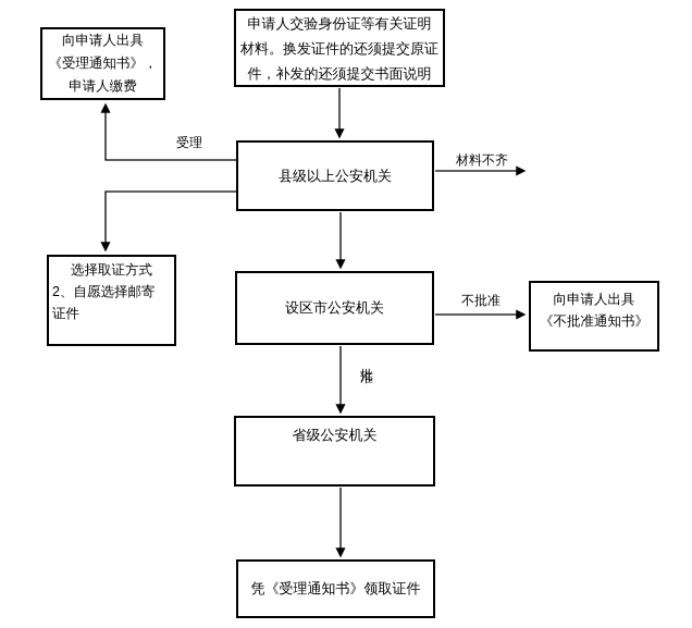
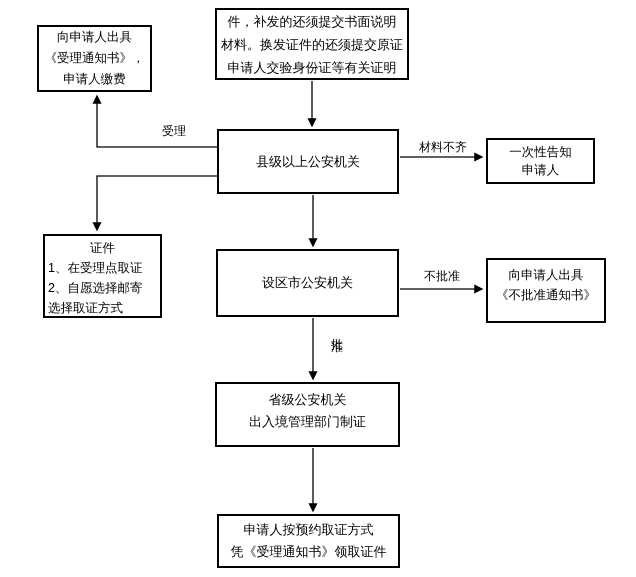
- 申请人交验身份证等有关证明
+ 件，补发的还须提交书面说明
  材料。换发证件的还须提交原证
- 件，补发的还须提交书面说明
+ 申请人交验身份证等有关证明
  向申请人出具
  《受理通知书》，
  申请人缴费
  县级以上公安机关
+ 一次性告知
+ 申请人
- 选择取证方式
+ 证件
+ 1、在受理点取证
  2、自愿选择邮寄
- 证件
+ 选择取证方式
  设区市公安机关
  向申请人出具
  《不批准通知书》
  省级公安机关
+ 出入境管理部门制证
+ 申请人按预约取证方式
  凭《受理通知书》领取证件
  受理
  材料不齐
  不批准
